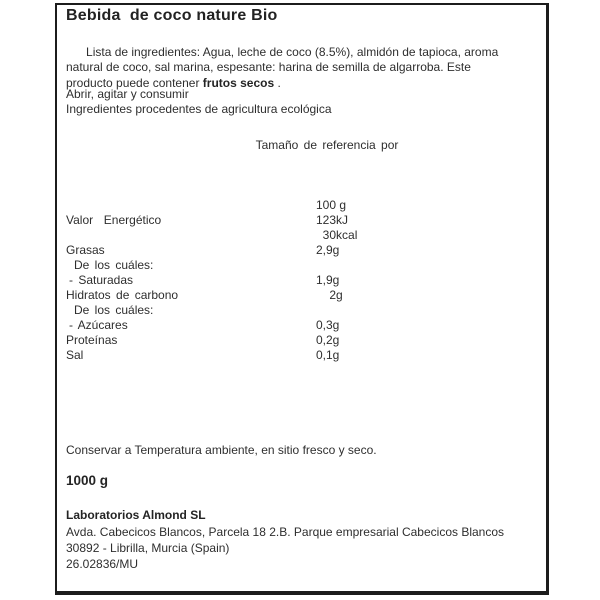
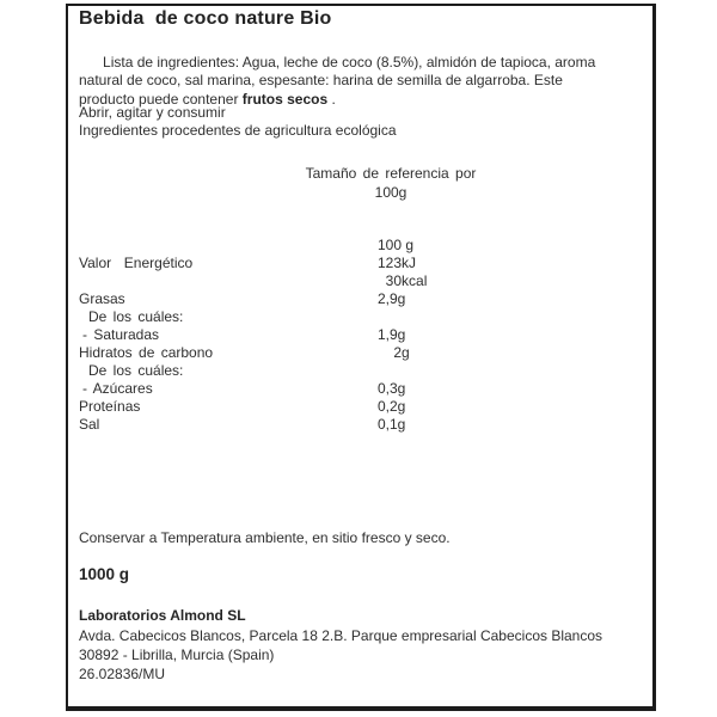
  Bebida de coco nature Bio
  Lista de ingredientes: Agua, leche de coco (8.5%), almidón de tapioca, aroma
  natural de coco, sal marina, espesante: harina de semilla de algarroba. Este
  producto puede contener frutos secos .
  Abrir, agitar y consumir
  Ingredientes procedentes de agricultura ecológica
  Tamaño de referencia por
+ 100g
  100 g
  Valor Energético
  123kJ
  30kcal
  Grasas
  2,9g
  De los cuáles:
  - Saturadas
  1,9g
  Hidratos de carbono
  2g
  De los cuáles:
  - Azúcares
  0,3g
  Proteínas
  0,2g
  Sal
  0,1g
  Conservar a Temperatura ambiente, en sitio fresco y seco.
  1000 g
  Laboratorios Almond SL
  Avda. Cabecicos Blancos, Parcela 18 2.B. Parque empresarial Cabecicos Blancos
  30892 - Librilla, Murcia (Spain)
  26.02836/MU
